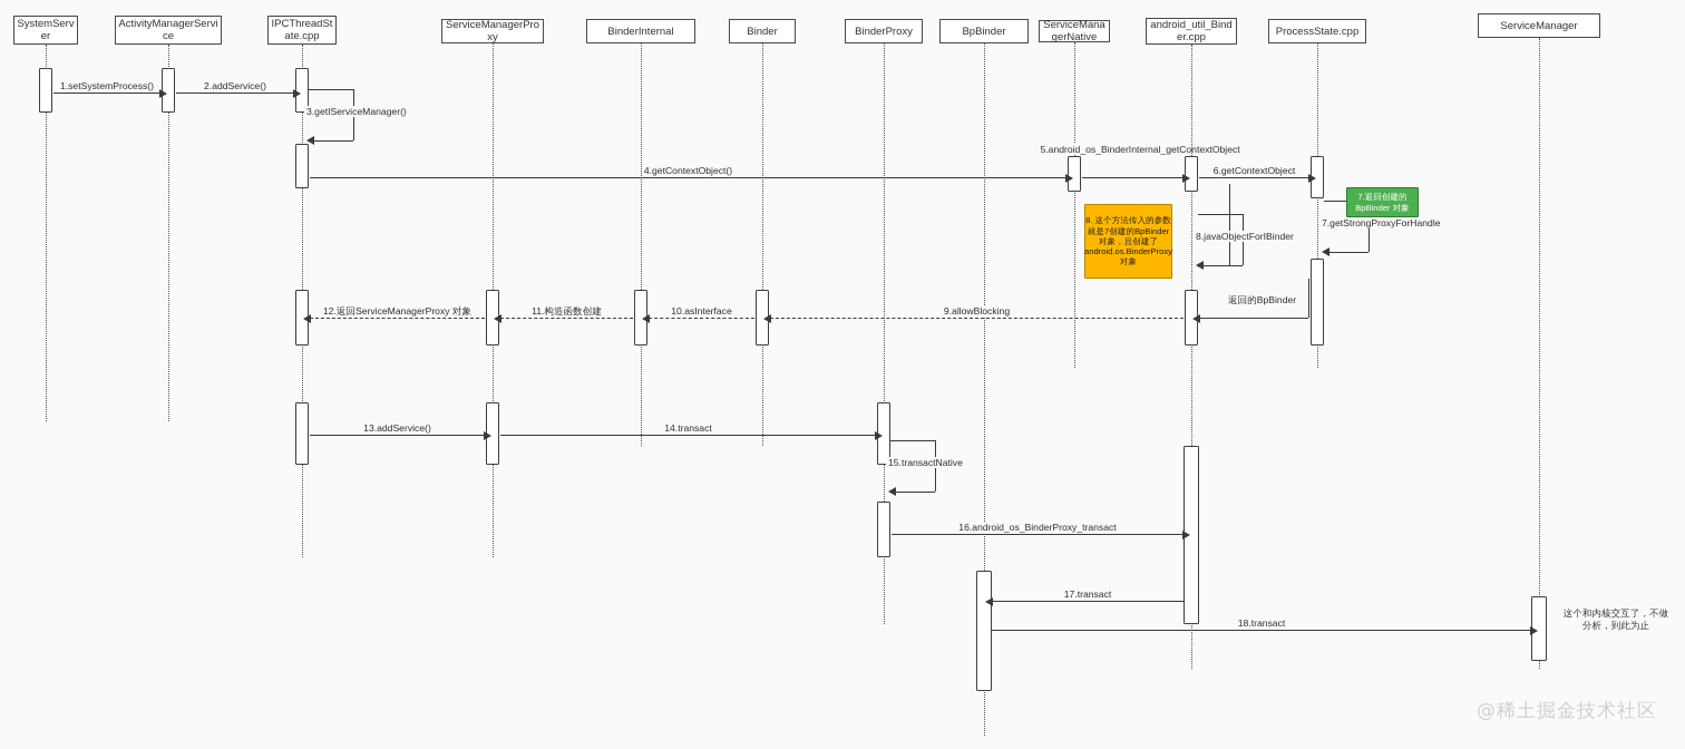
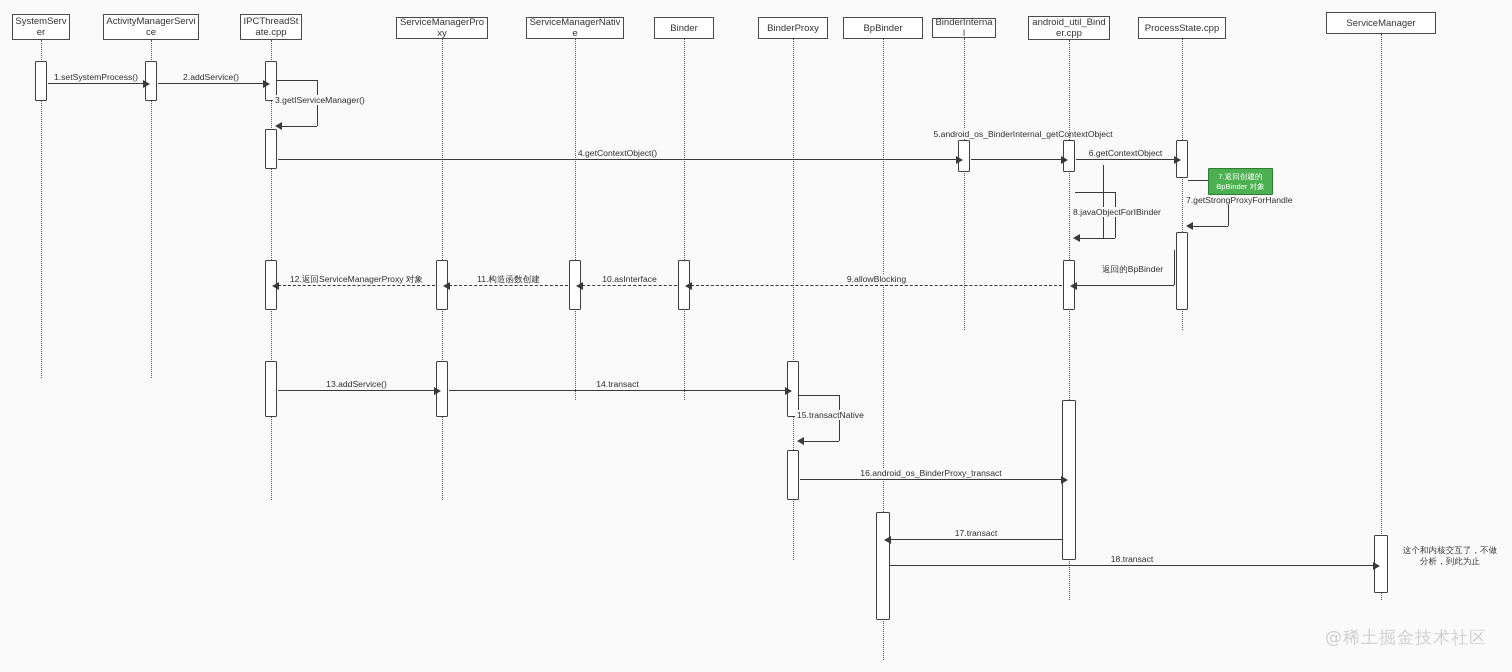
  SystemServer
  ActivityManagerService
  IPCThreadState.cpp
  ServiceManagerProxy
- BinderInternal
+ ServiceManagerNative
  Binder
  BinderProxy
  BpBinder
- ServiceManagerNative
+ BinderInternal
  android_util_Binder.cpp
  ProcessState.cpp
  ServiceManager
  1.setSystemProcess()
  2.addService()
  3.getIServiceManager()
  4.getContextObject()
  5.android_os_BinderInternal_getContextObject
  6.getContextObject
  7.getStrongProxyForHandle
  8.javaObjectForIBinder
  9.allowBlocking
  10.asInterface
  11.构造函数创建
  12.返回ServiceManagerProxy 对象
  13.addService()
  14.transact
  15.transactNative
  16.android_os_BinderProxy_transact
  17.transact
  18.transact
  返回的BpBinder
- 8. 这个方法传入的参数就是7创建的BpBinder 对象，且创建了 android.os.BinderProxy 对象
  7.返回创建的BpBinder 对象
  这个和内核交互了，不做分析，到此为止
  @稀土掘金技术社区
